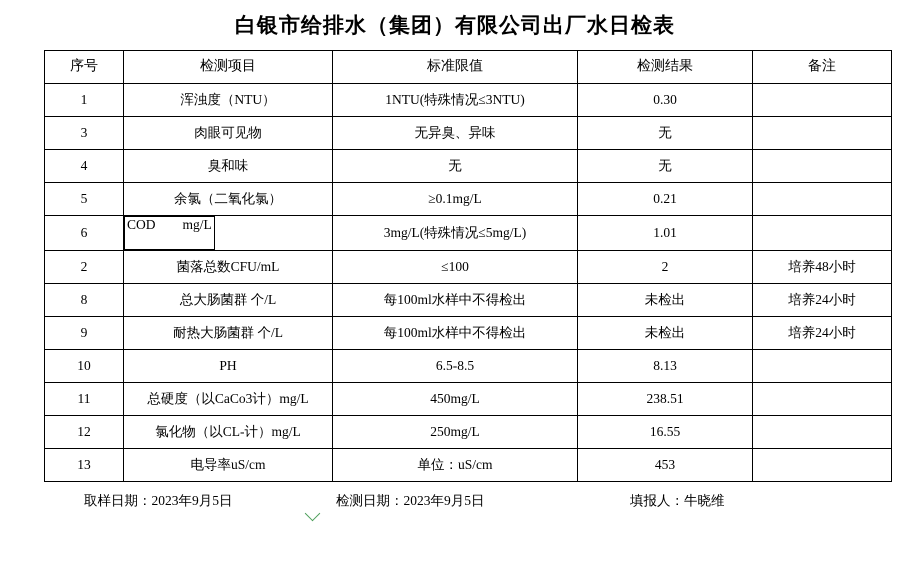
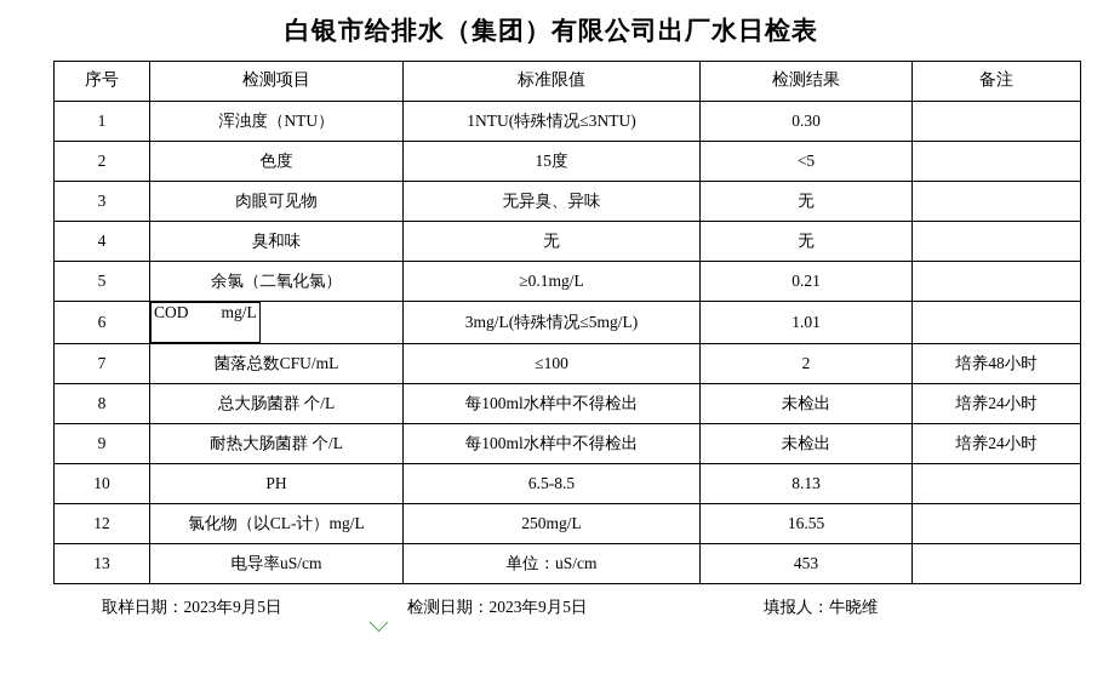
  白银市给排水（集团）有限公司出厂水日检表
  序号	检测项目	标准限值	检测结果	备注
  1	浑浊度（NTU）	1NTU(特殊情况≤3NTU)	0.30
+ 2	色度	15度	<5
  3	肉眼可见物	无异臭、异味	无
  4	臭和味	无	无
  5	余氯（二氧化氯）	≥0.1mg/L	0.21
  6	COD mg/L			3mg/L(特殊情况≤5mg/L)	1.01
- 2	菌落总数CFU/mL	≤100	2	培养48小时
+ 7	菌落总数CFU/mL	≤100	2	培养48小时
  8	总大肠菌群 个/L	每100ml水样中不得检出	未检出	培养24小时
  9	耐热大肠菌群 个/L	每100ml水样中不得检出	未检出	培养24小时
  10	PH	6.5-8.5	8.13
- 11	总硬度（以CaCo3计）mg/L	450mg/L	238.51
  12	氯化物（以CL-计）mg/L	250mg/L	16.55
  13	电导率uS/cm	单位：uS/cm	453
  取样日期：2023年9月5日
  检测日期：2023年9月5日
  填报人：牛晓维
